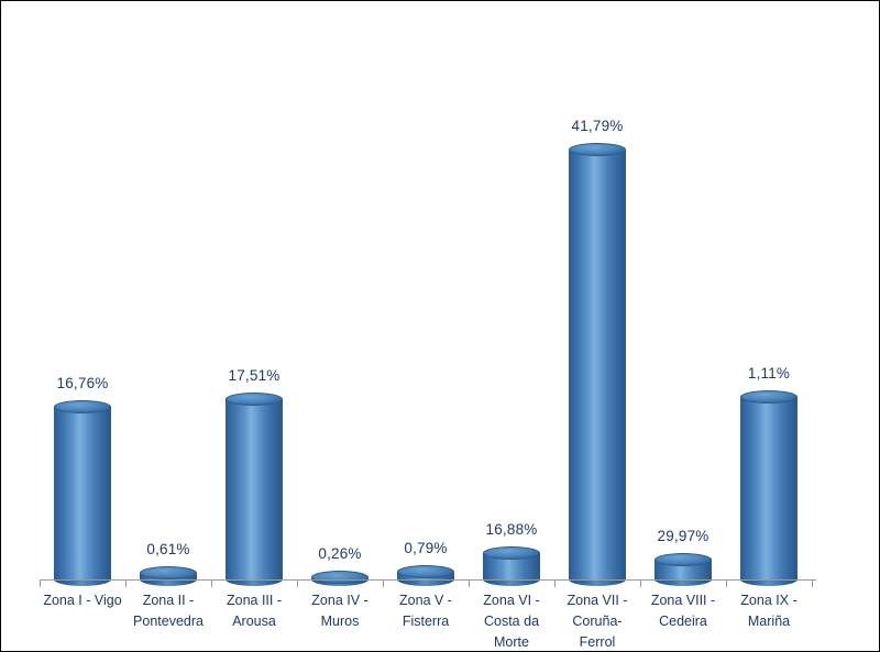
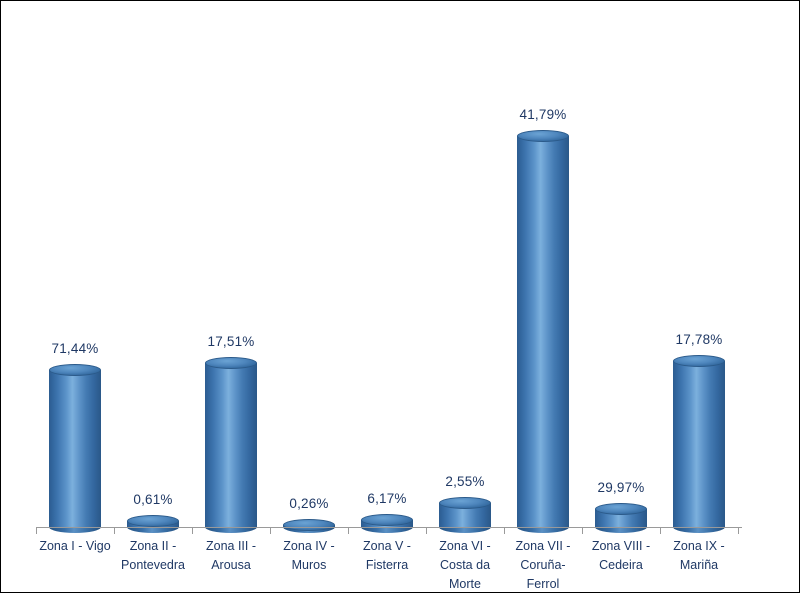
- 16,76%
+ 71,44%
  0,61%
  17,51%
  0,26%
- 0,79%
+ 6,17%
- 16,88%
+ 2,55%
  41,79%
  29,97%
- 1,11%
+ 17,78%
  Zona I - Vigo
  Zona II -
  Pontevedra
  Zona III -
  Arousa
  Zona IV -
  Muros
  Zona V -
  Fisterra
  Zona VI -
  Costa da
  Morte
  Zona VII -
  Coruña-
  Ferrol
  Zona VIII -
  Cedeira
  Zona IX -
  Mariña
